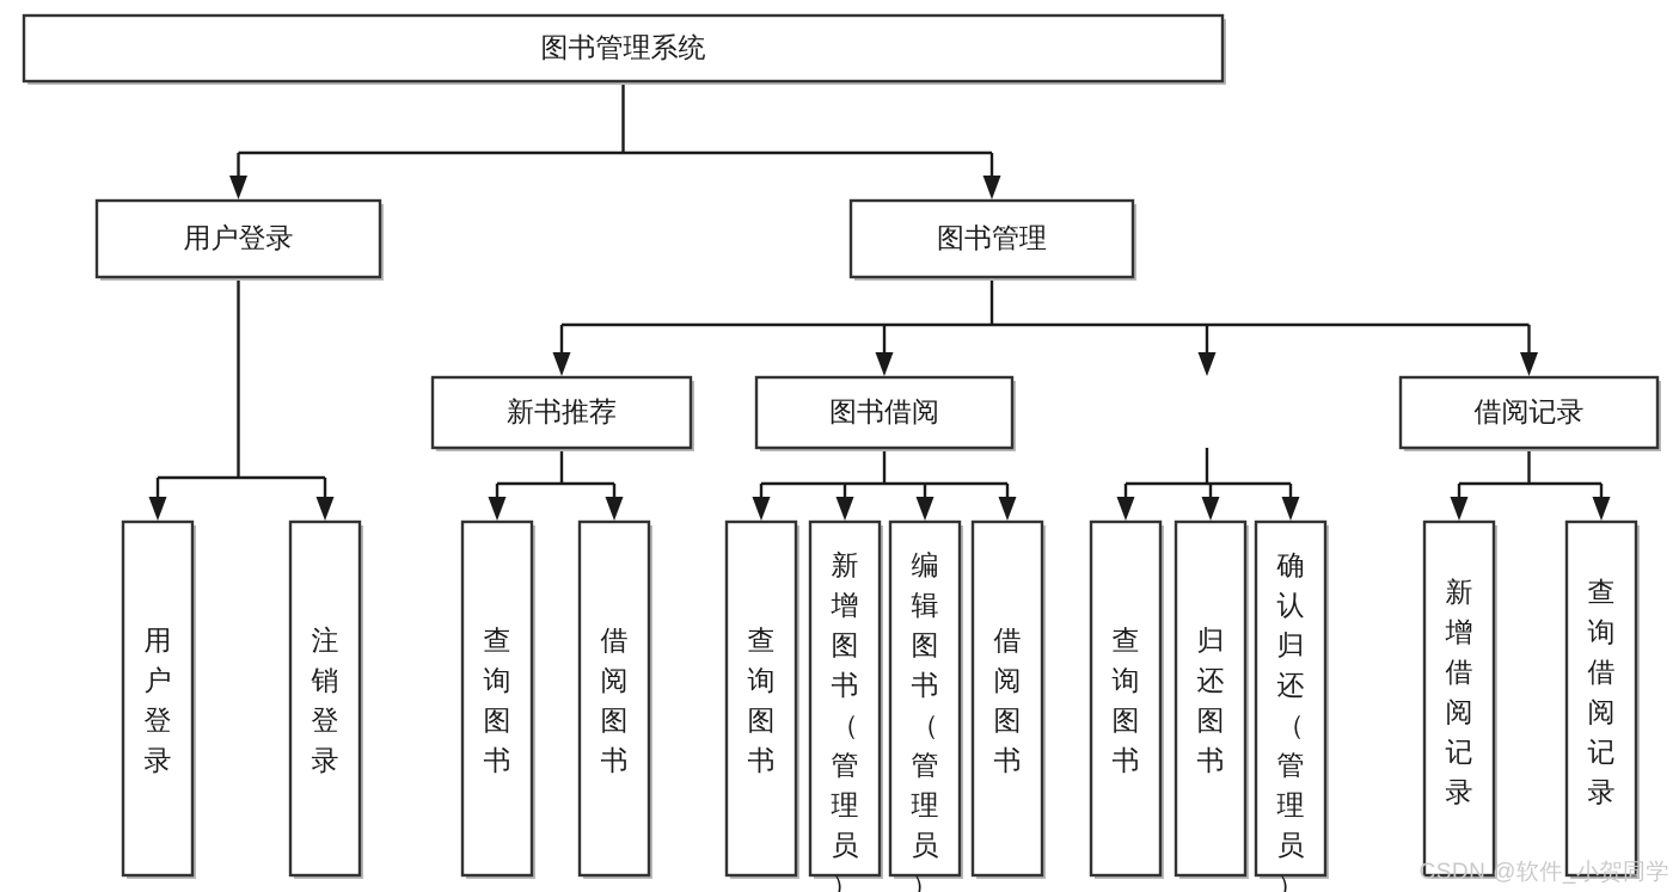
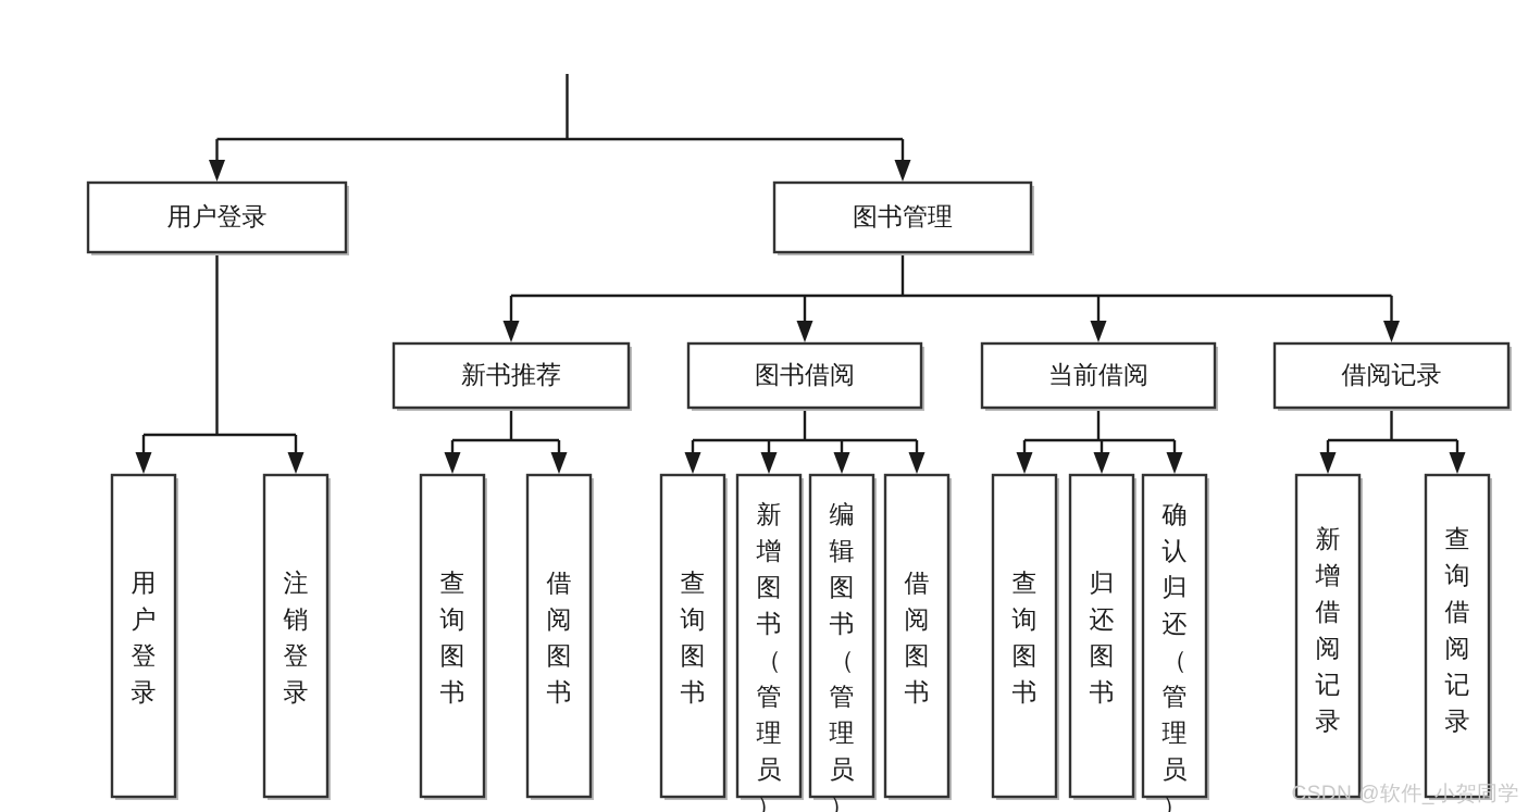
- 图书管理系统
  用户登录
  图书管理
  新书推荐
  图书借阅
+ 当前借阅
  借阅记录
  用户登录
  注销登录
  查询图书
  借阅图书
  查询图书
  新增图书（管理员）
  编辑图书（管理员）
  借阅图书
  查询图书
  归还图书
  确认归还（管理员）
  新增借阅记录
  查询借阅记录
  CSDN @软件_小贺同学
